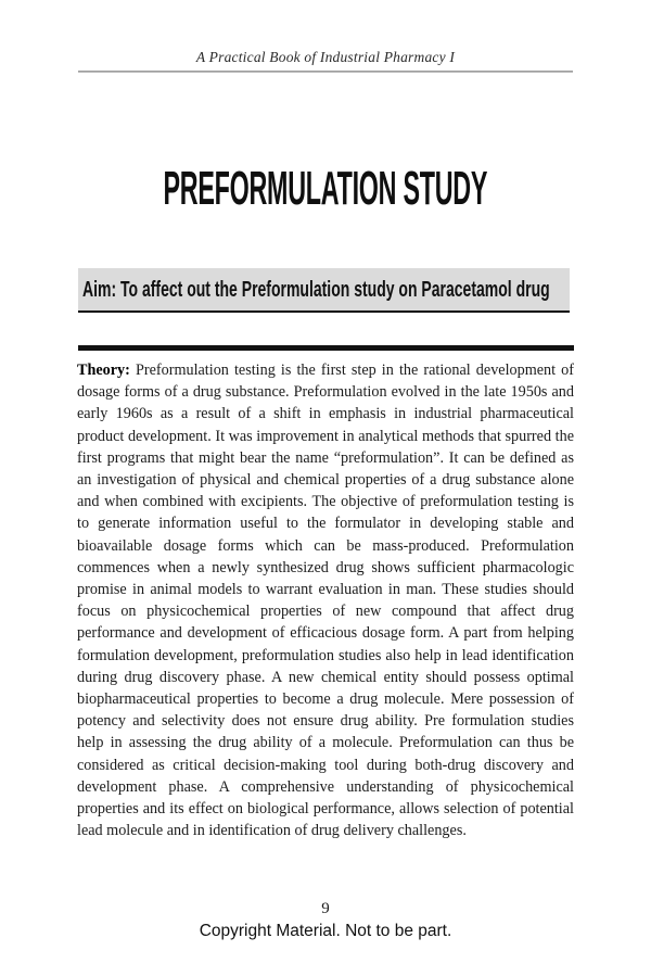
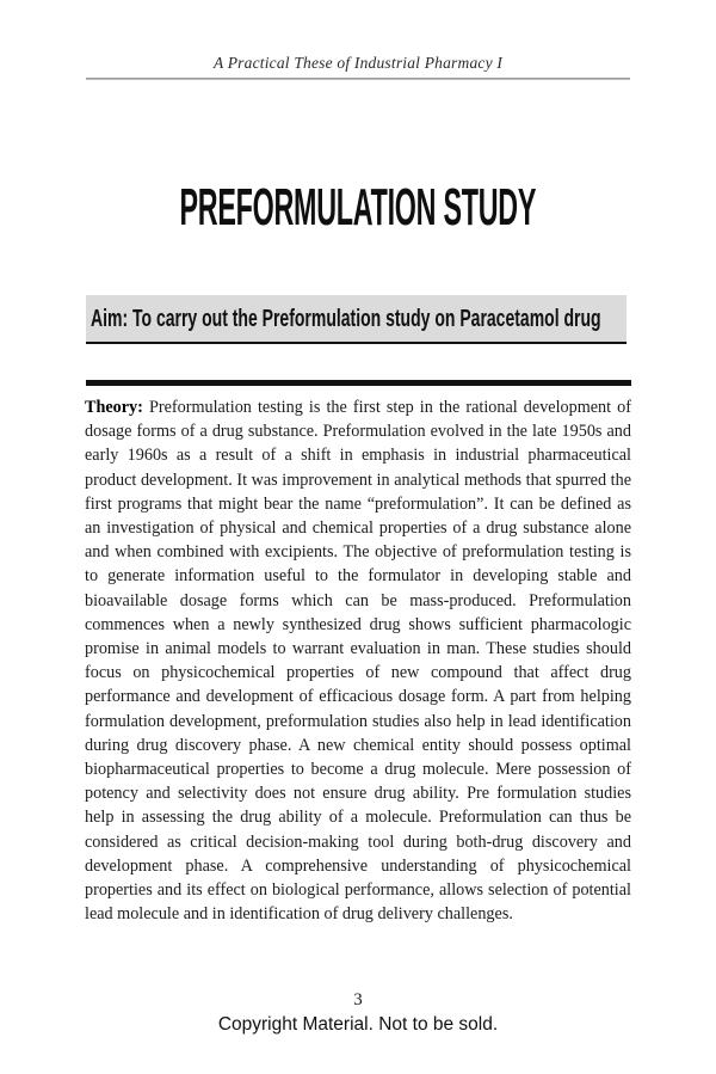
- A Practical Book of Industrial Pharmacy I
+ A Practical These of Industrial Pharmacy I
  PREFORMULATION STUDY
- Aim: To affect out the Preformulation study on Paracetamol drug
+ Aim: To carry out the Preformulation study on Paracetamol drug
  Theory: Preformulation testing is the first step in the rational development of dosage forms of a drug substance. Preformulation evolved in the late 1950s and early 1960s as a result of a shift in emphasis in industrial pharmaceutical product development. It was improvement in analytical methods that spurred the first programs that might bear the name “preformulation”. It can be defined as an investigation of physical and chemical properties of a drug substance alone and when combined with excipients. The objective of preformulation testing is to generate information useful to the formulator in developing stable and bioavailable dosage forms which can be mass-produced. Preformulation commences when a newly synthesized drug shows sufficient pharmacologic promise in animal models to warrant evaluation in man. These studies should focus on physicochemical properties of new compound that affect drug performance and development of efficacious dosage form. A part from helping formulation development, preformulation studies also help in lead identification during drug discovery phase. A new chemical entity should possess optimal biopharmaceutical properties to become a drug molecule. Mere possession of potency and selectivity does not ensure drug ability. Pre formulation studies help in assessing the drug ability of a molecule. Preformulation can thus be considered as critical decision-making tool during both-drug discovery and development phase. A comprehensive understanding of physicochemical properties and its effect on biological performance, allows selection of potential lead molecule and in identification of drug delivery challenges.
- 9
+ 3
- Copyright Material. Not to be part.
+ Copyright Material. Not to be sold.
